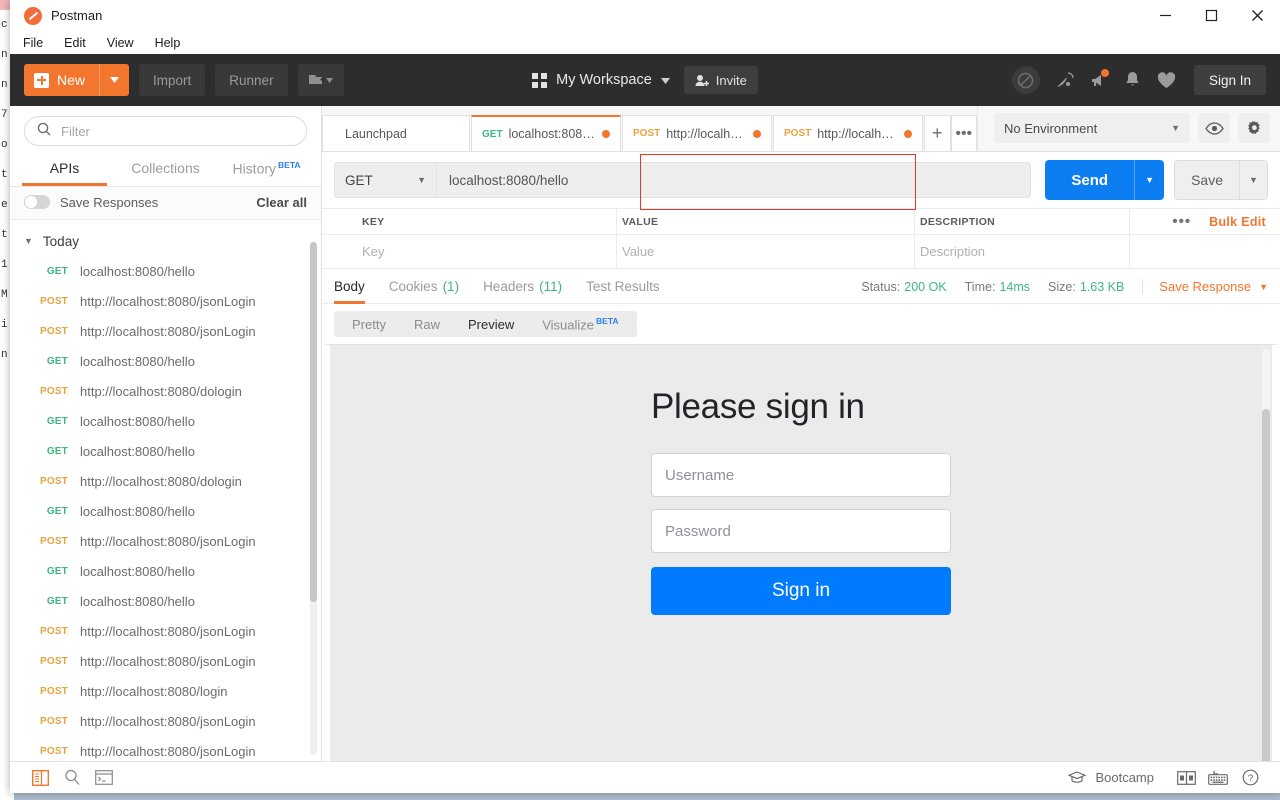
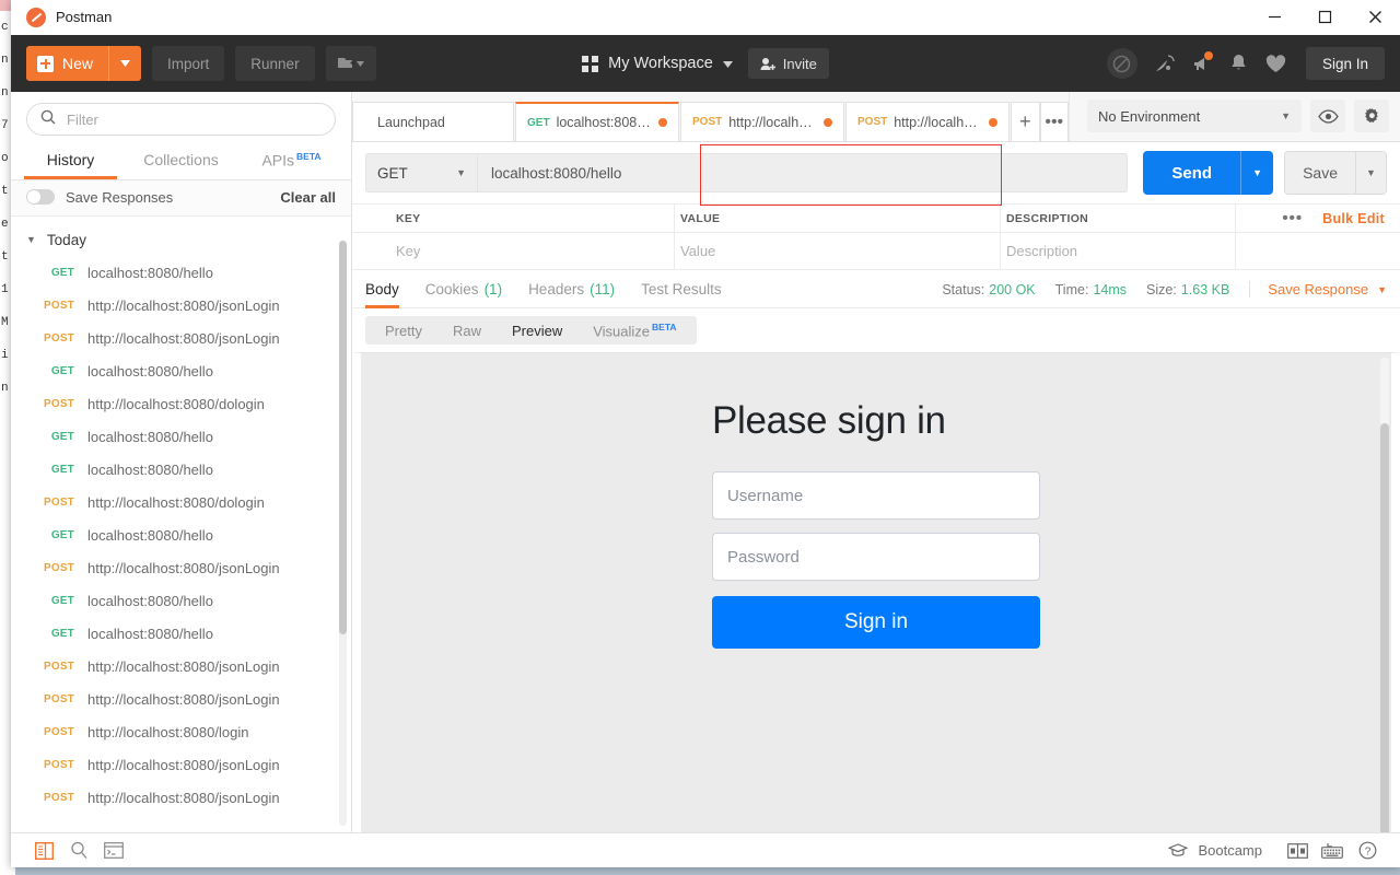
  c
  n
  n
  7
  o
  t
  e
  t
  1
  M
  i
  n
  Postman
- File
- Edit
- View
- Help
  New
  Import
  Runner
  My Workspace
  Invite
  Sign In
  Filter
- APIs
+ History
  Collections
- History BETA
+ APIs BETA
  Save Responses
  Clear all
  ▼
  Today
  GET
  localhost:8080/hello
  POST
  http://localhost:8080/jsonLogin
  POST
  http://localhost:8080/jsonLogin
  GET
  localhost:8080/hello
  POST
  http://localhost:8080/dologin
  GET
  localhost:8080/hello
  GET
  localhost:8080/hello
  POST
  http://localhost:8080/dologin
  GET
  localhost:8080/hello
  POST
  http://localhost:8080/jsonLogin
  GET
  localhost:8080/hello
  GET
  localhost:8080/hello
  POST
  http://localhost:8080/jsonLogin
  POST
  http://localhost:8080/jsonLogin
  POST
  http://localhost:8080/login
  POST
  http://localhost:8080/jsonLogin
  POST
  http://localhost:8080/jsonLogin
  Launchpad
  GET
  localhost:8080/.
  POST
  http://localhos.
  POST
  http://localhos.
  +
  •••
  No Environment
  ▼
  GET
  ▼
  localhost:8080/hello
  Send
  ▼
  Save
  ▼
  KEY
  VALUE
  DESCRIPTION
  •••
  Bulk Edit
  Key
  Value
  Description
  Body
  Cookies
  (1)
  Headers
  (11)
  Test Results
  Status:
  200 OK
  Time:
  14ms
  Size:
  1.63 KB
  Save Response
  ▼
  Pretty
  Raw
  Preview
  Visualize BETA
  Please sign in
  Username
  Password
  Sign in
  Bootcamp
  ?
